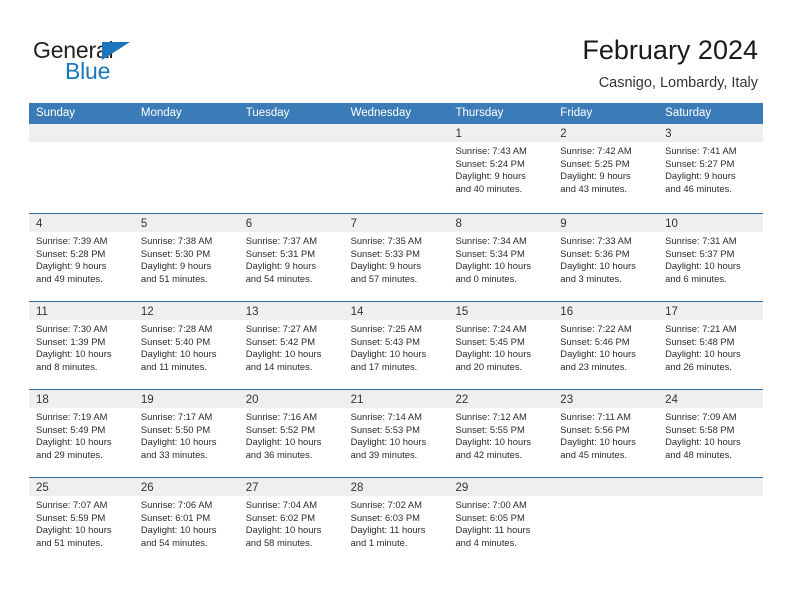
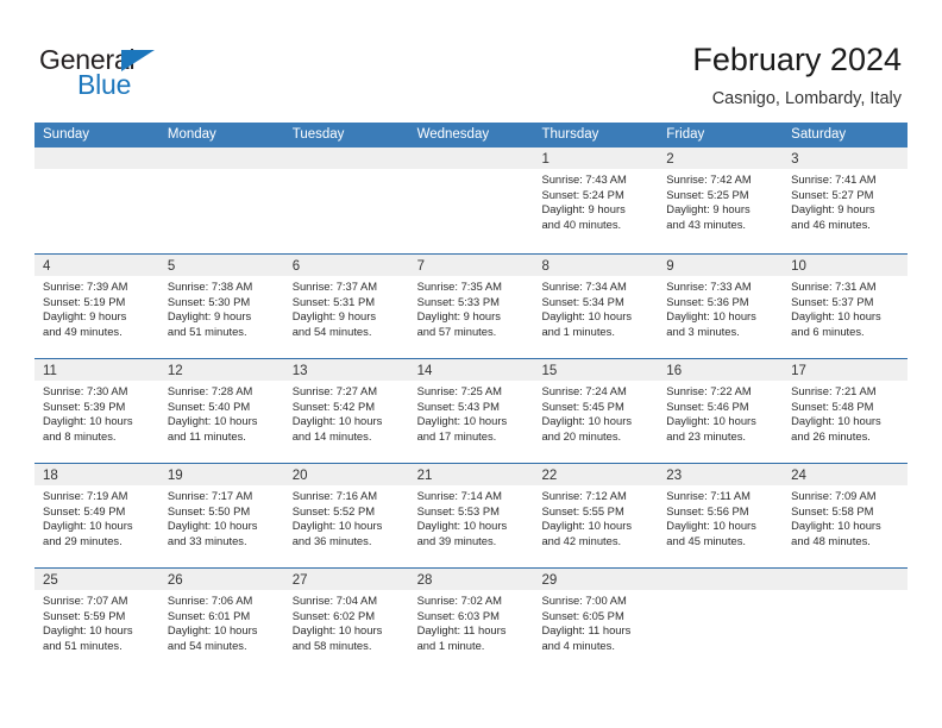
  General
  Blue
  February 2024
  Casnigo, Lombardy, Italy
  Sunday
  Monday
  Tuesday
  Wednesday
  Thursday
  Friday
  Saturday
  1
  Sunrise: 7:43 AM
  Sunset: 5:24 PM
  Daylight: 9 hours
  and 40 minutes.
  2
  Sunrise: 7:42 AM
  Sunset: 5:25 PM
  Daylight: 9 hours
  and 43 minutes.
  3
  Sunrise: 7:41 AM
  Sunset: 5:27 PM
  Daylight: 9 hours
  and 46 minutes.
  4
  Sunrise: 7:39 AM
- Sunset: 5:28 PM
+ Sunset: 5:19 PM
  Daylight: 9 hours
  and 49 minutes.
  5
  Sunrise: 7:38 AM
  Sunset: 5:30 PM
  Daylight: 9 hours
  and 51 minutes.
  6
  Sunrise: 7:37 AM
  Sunset: 5:31 PM
  Daylight: 9 hours
  and 54 minutes.
  7
  Sunrise: 7:35 AM
  Sunset: 5:33 PM
  Daylight: 9 hours
  and 57 minutes.
  8
  Sunrise: 7:34 AM
  Sunset: 5:34 PM
  Daylight: 10 hours
- and 0 minutes.
+ and 1 minutes.
  9
  Sunrise: 7:33 AM
  Sunset: 5:36 PM
  Daylight: 10 hours
  and 3 minutes.
  10
  Sunrise: 7:31 AM
  Sunset: 5:37 PM
  Daylight: 10 hours
  and 6 minutes.
  11
  Sunrise: 7:30 AM
- Sunset: 1:39 PM
+ Sunset: 5:39 PM
  Daylight: 10 hours
  and 8 minutes.
  12
  Sunrise: 7:28 AM
  Sunset: 5:40 PM
  Daylight: 10 hours
  and 11 minutes.
  13
  Sunrise: 7:27 AM
  Sunset: 5:42 PM
  Daylight: 10 hours
  and 14 minutes.
  14
  Sunrise: 7:25 AM
  Sunset: 5:43 PM
  Daylight: 10 hours
  and 17 minutes.
  15
  Sunrise: 7:24 AM
  Sunset: 5:45 PM
  Daylight: 10 hours
  and 20 minutes.
  16
  Sunrise: 7:22 AM
  Sunset: 5:46 PM
  Daylight: 10 hours
  and 23 minutes.
  17
  Sunrise: 7:21 AM
  Sunset: 5:48 PM
  Daylight: 10 hours
  and 26 minutes.
  18
  Sunrise: 7:19 AM
  Sunset: 5:49 PM
  Daylight: 10 hours
  and 29 minutes.
  19
  Sunrise: 7:17 AM
  Sunset: 5:50 PM
  Daylight: 10 hours
  and 33 minutes.
  20
  Sunrise: 7:16 AM
  Sunset: 5:52 PM
  Daylight: 10 hours
  and 36 minutes.
  21
  Sunrise: 7:14 AM
  Sunset: 5:53 PM
  Daylight: 10 hours
  and 39 minutes.
  22
  Sunrise: 7:12 AM
  Sunset: 5:55 PM
  Daylight: 10 hours
  and 42 minutes.
  23
  Sunrise: 7:11 AM
  Sunset: 5:56 PM
  Daylight: 10 hours
  and 45 minutes.
  24
  Sunrise: 7:09 AM
  Sunset: 5:58 PM
  Daylight: 10 hours
  and 48 minutes.
  25
  Sunrise: 7:07 AM
  Sunset: 5:59 PM
  Daylight: 10 hours
  and 51 minutes.
  26
  Sunrise: 7:06 AM
  Sunset: 6:01 PM
  Daylight: 10 hours
  and 54 minutes.
  27
  Sunrise: 7:04 AM
  Sunset: 6:02 PM
  Daylight: 10 hours
  and 58 minutes.
  28
  Sunrise: 7:02 AM
  Sunset: 6:03 PM
  Daylight: 11 hours
  and 1 minute.
  29
  Sunrise: 7:00 AM
  Sunset: 6:05 PM
  Daylight: 11 hours
  and 4 minutes.
